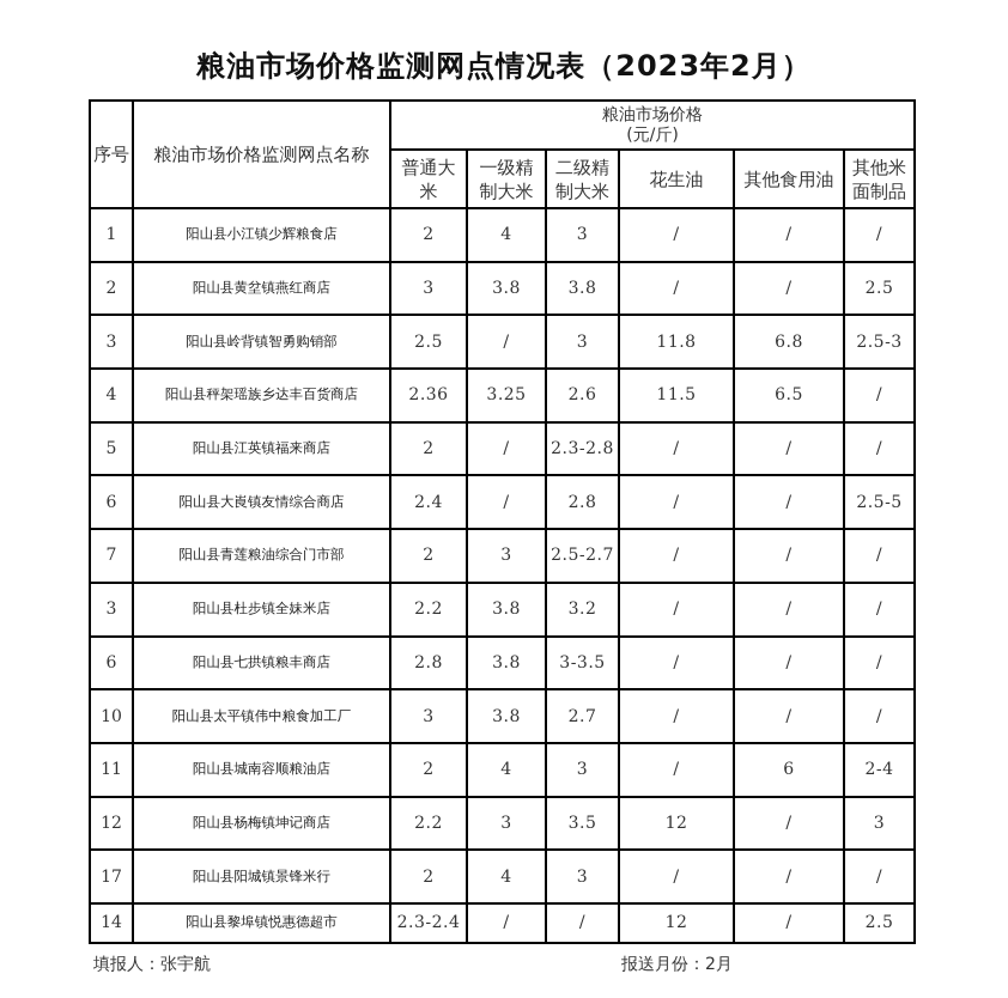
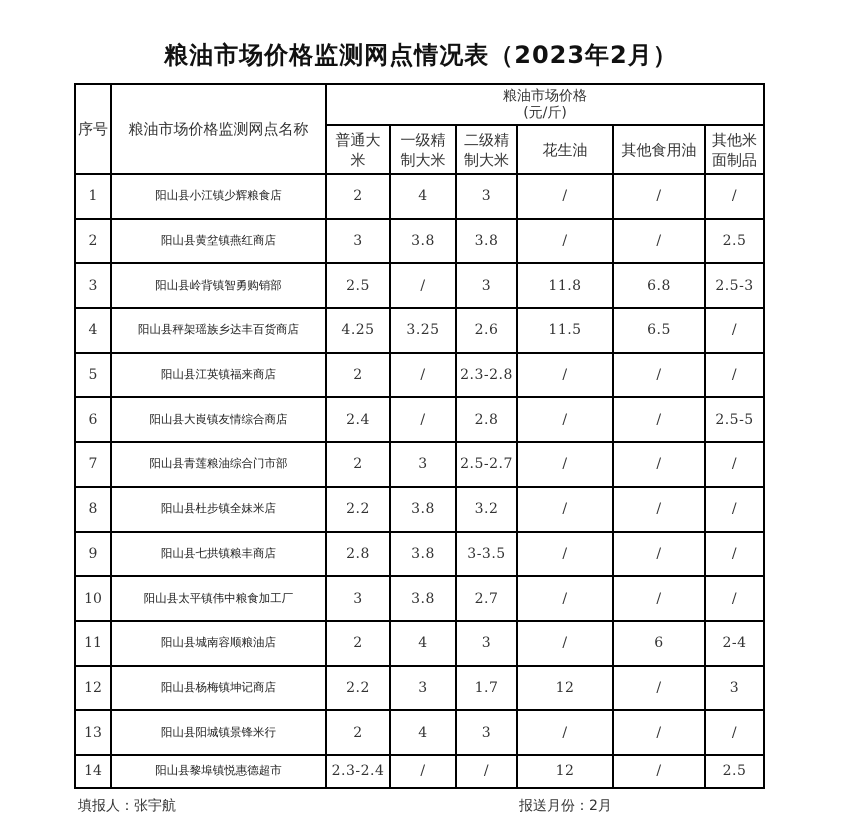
  粮油市场价格监测网点情况表（2023年2月）
  序号	粮油市场价格监测网点名称	粮油市场价格 (元/斤)
  普通大米	一级精制大米	二级精制大米	花生油	其他食用油	其他米面制品
  1	阳山县小江镇少辉粮食店	2	4	3	/	/	/
  2	阳山县黄坌镇燕红商店	3	3.8	3.8	/	/	2.5
  3	阳山县岭背镇智勇购销部	2.5	/	3	11.8	6.8	2.5-3
- 4	阳山县秤架瑶族乡达丰百货商店	2.36	3.25	2.6	11.5	6.5	/
+ 4	阳山县秤架瑶族乡达丰百货商店	4.25	3.25	2.6	11.5	6.5	/
  5	阳山县江英镇福来商店	2	/	2.3-2.8	/	/	/
  6	阳山县大崀镇友情综合商店	2.4	/	2.8	/	/	2.5-5
  7	阳山县青莲粮油综合门市部	2	3	2.5-2.7	/	/	/
- 3	阳山县杜步镇全妹米店	2.2	3.8	3.2	/	/	/
+ 8	阳山县杜步镇全妹米店	2.2	3.8	3.2	/	/	/
- 6	阳山县七拱镇粮丰商店	2.8	3.8	3-3.5	/	/	/
+ 9	阳山县七拱镇粮丰商店	2.8	3.8	3-3.5	/	/	/
  10	阳山县太平镇伟中粮食加工厂	3	3.8	2.7	/	/	/
  11	阳山县城南容顺粮油店	2	4	3	/	6	2-4
- 12	阳山县杨梅镇坤记商店	2.2	3	3.5	12	/	3
+ 12	阳山县杨梅镇坤记商店	2.2	3	1.7	12	/	3
- 17	阳山县阳城镇景锋米行	2	4	3	/	/	/
+ 13	阳山县阳城镇景锋米行	2	4	3	/	/	/
  14	阳山县黎埠镇悦惠德超市	2.3-2.4	/	/	12	/	2.5
  填报人：张宇航
  报送月份：2月
